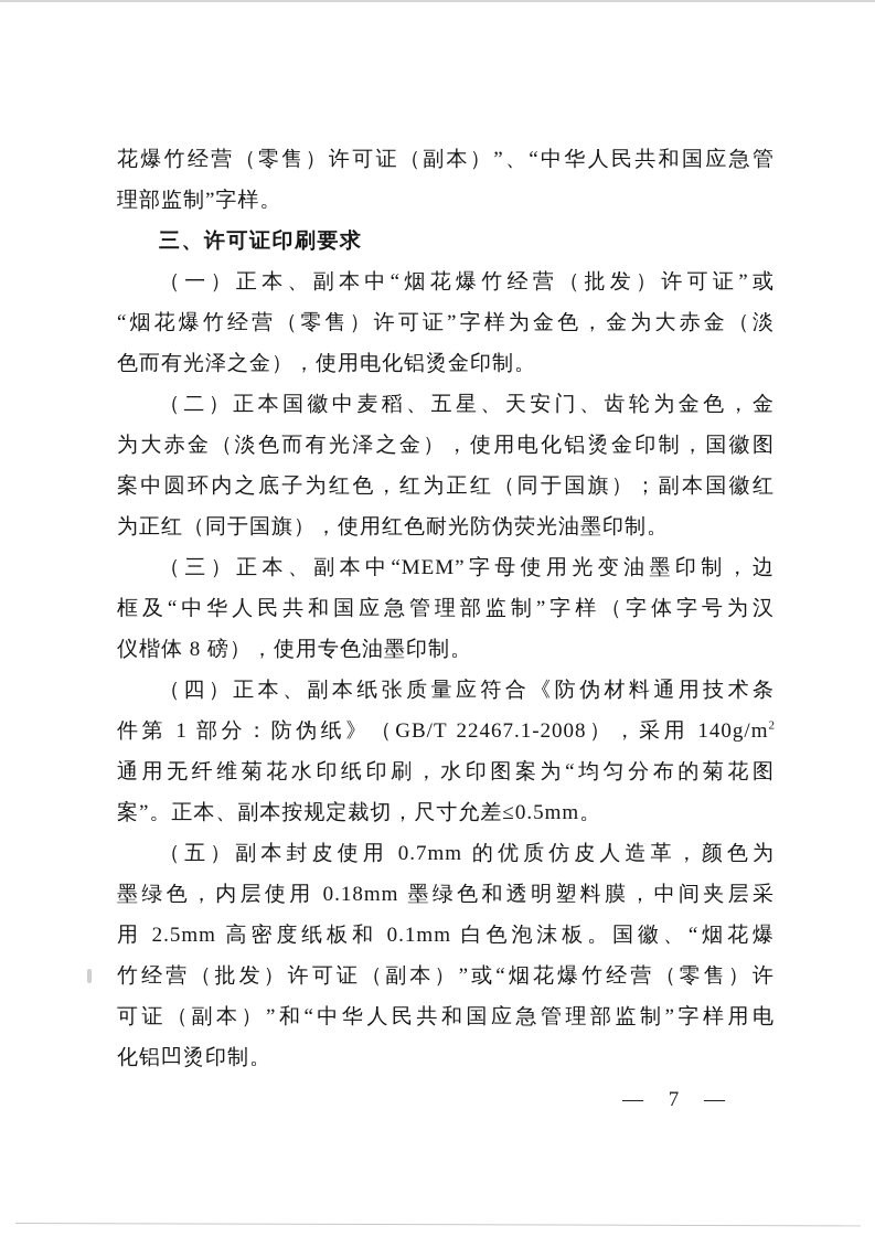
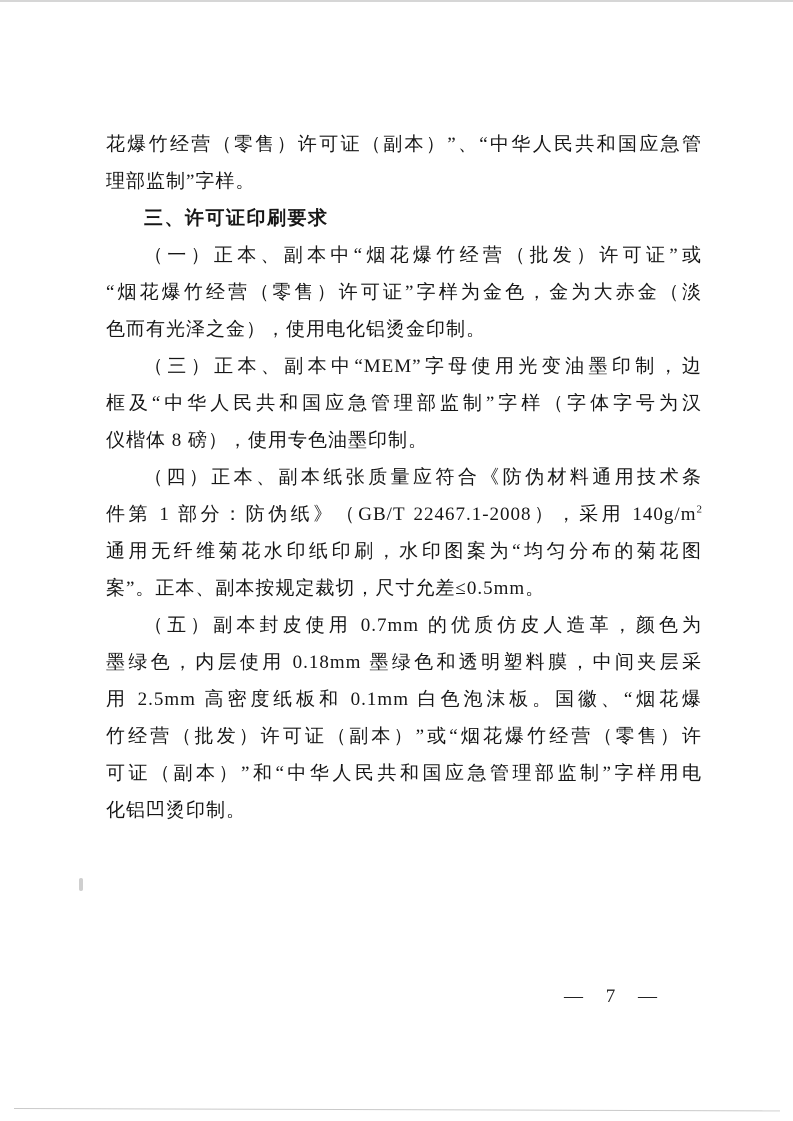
  花爆竹经营（零售）许可证（副本）”、“中华人民共和国应急管
  理部监制”字样。
  三、许可证印刷要求
  （一）正本、副本中“烟花爆竹经营（批发）许可证”或
  “烟花爆竹经营（零售）许可证”字样为金色，金为大赤金（淡
  色而有光泽之金），使用电化铝烫金印制。
- （二）正本国徽中麦稻、五星、天安门、齿轮为金色，金
- 为大赤金（淡色而有光泽之金），使用电化铝烫金印制，国徽图
- 案中圆环内之底子为红色，红为正红（同于国旗）；副本国徽红
- 为正红（同于国旗），使用红色耐光防伪荧光油墨印制。
  （三）正本、副本中“MEM”字母使用光变油墨印制，边
  框及“中华人民共和国应急管理部监制”字样（字体字号为汉
  仪楷体 8 磅），使用专色油墨印制。
  （四）正本、副本纸张质量应符合《防伪材料通用技术条
  件第 1 部分：防伪纸》（GB/T 22467.1-2008），采用 140g/m2
  通用无纤维菊花水印纸印刷，水印图案为“均匀分布的菊花图
  案”。正本、副本按规定裁切，尺寸允差≤0.5mm。
  （五）副本封皮使用 0.7mm 的优质仿皮人造革，颜色为
  墨绿色，内层使用 0.18mm 墨绿色和透明塑料膜，中间夹层采
  用 2.5mm 高密度纸板和 0.1mm 白色泡沫板。国徽、“烟花爆
  竹经营（批发）许可证（副本）”或“烟花爆竹经营（零售）许
  可证（副本）”和“中华人民共和国应急管理部监制”字样用电
  化铝凹烫印制。
  — 7 —
